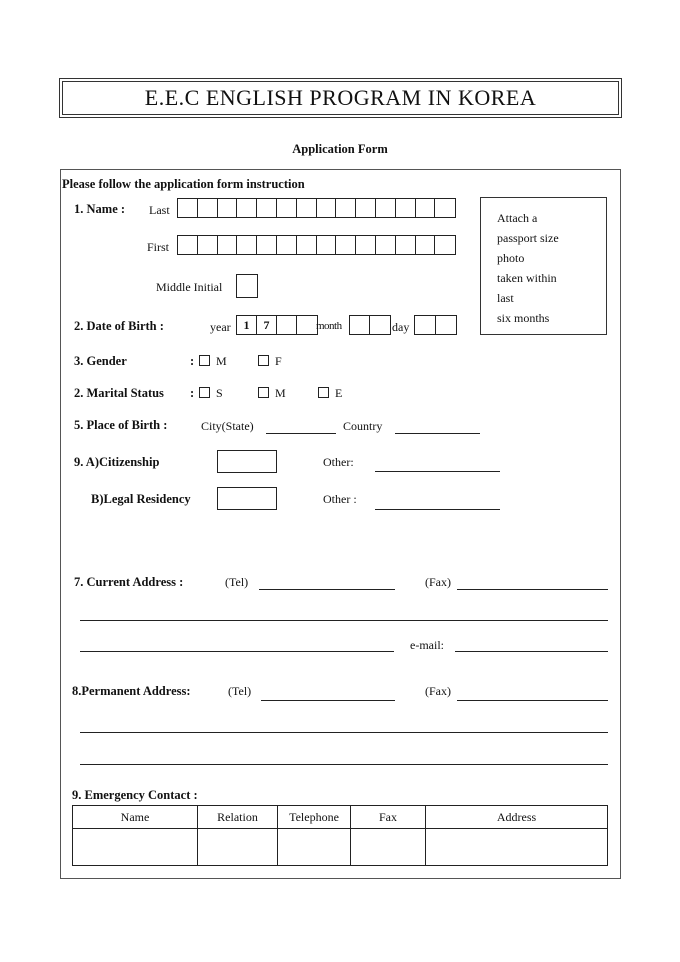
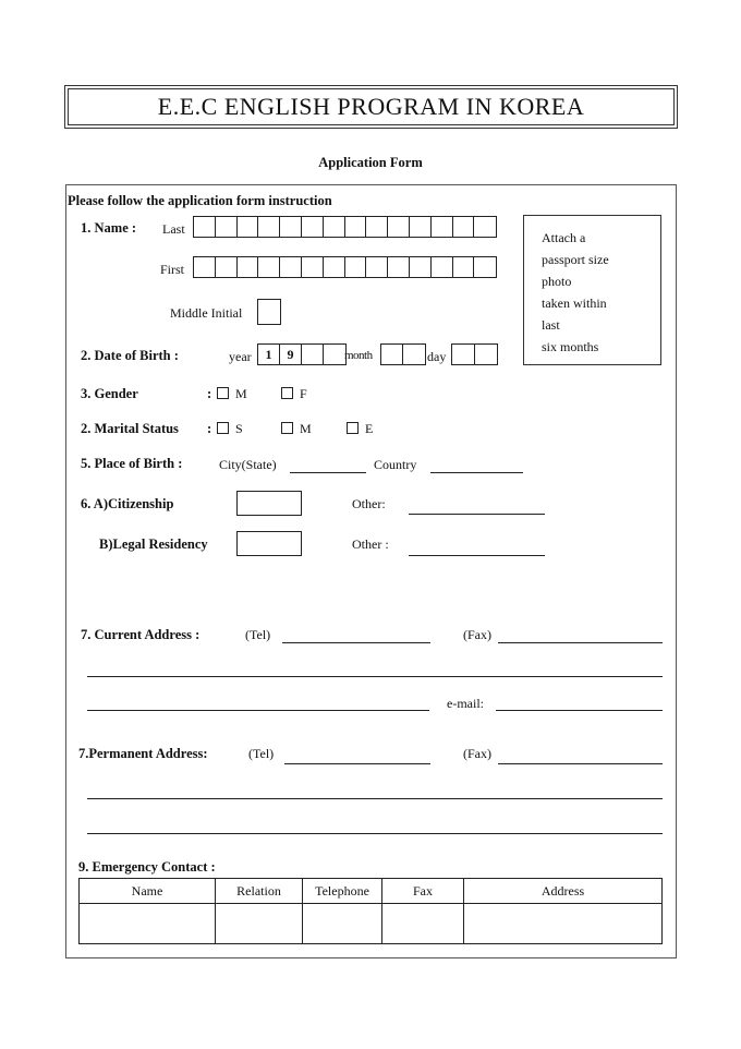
  E.E.C ENGLISH PROGRAM IN KOREA
  Application Form
  Please follow the application form instruction
  1. Name :
  Last
  First
  Middle Initial
  Attach a
  passport size
  photo
  taken within
  last
  six months
  2. Date of Birth :
  year
  1
- 7
+ 9
  month
  day
  3. Gender
  :
  M
  F
  2. Marital Status
  :
  S
  M
  E
  5. Place of Birth :
  City(State)
  Country
- 9. A)Citizenship
+ 6. A)Citizenship
  Other:
  B)Legal Residency
  Other :
  7. Current Address :
  (Tel)
  (Fax)
  e-mail:
- 8.Permanent Address:
+ 7.Permanent Address:
  (Tel)
  (Fax)
  9. Emergency Contact :
  Name	Relation	Telephone	Fax	Address
